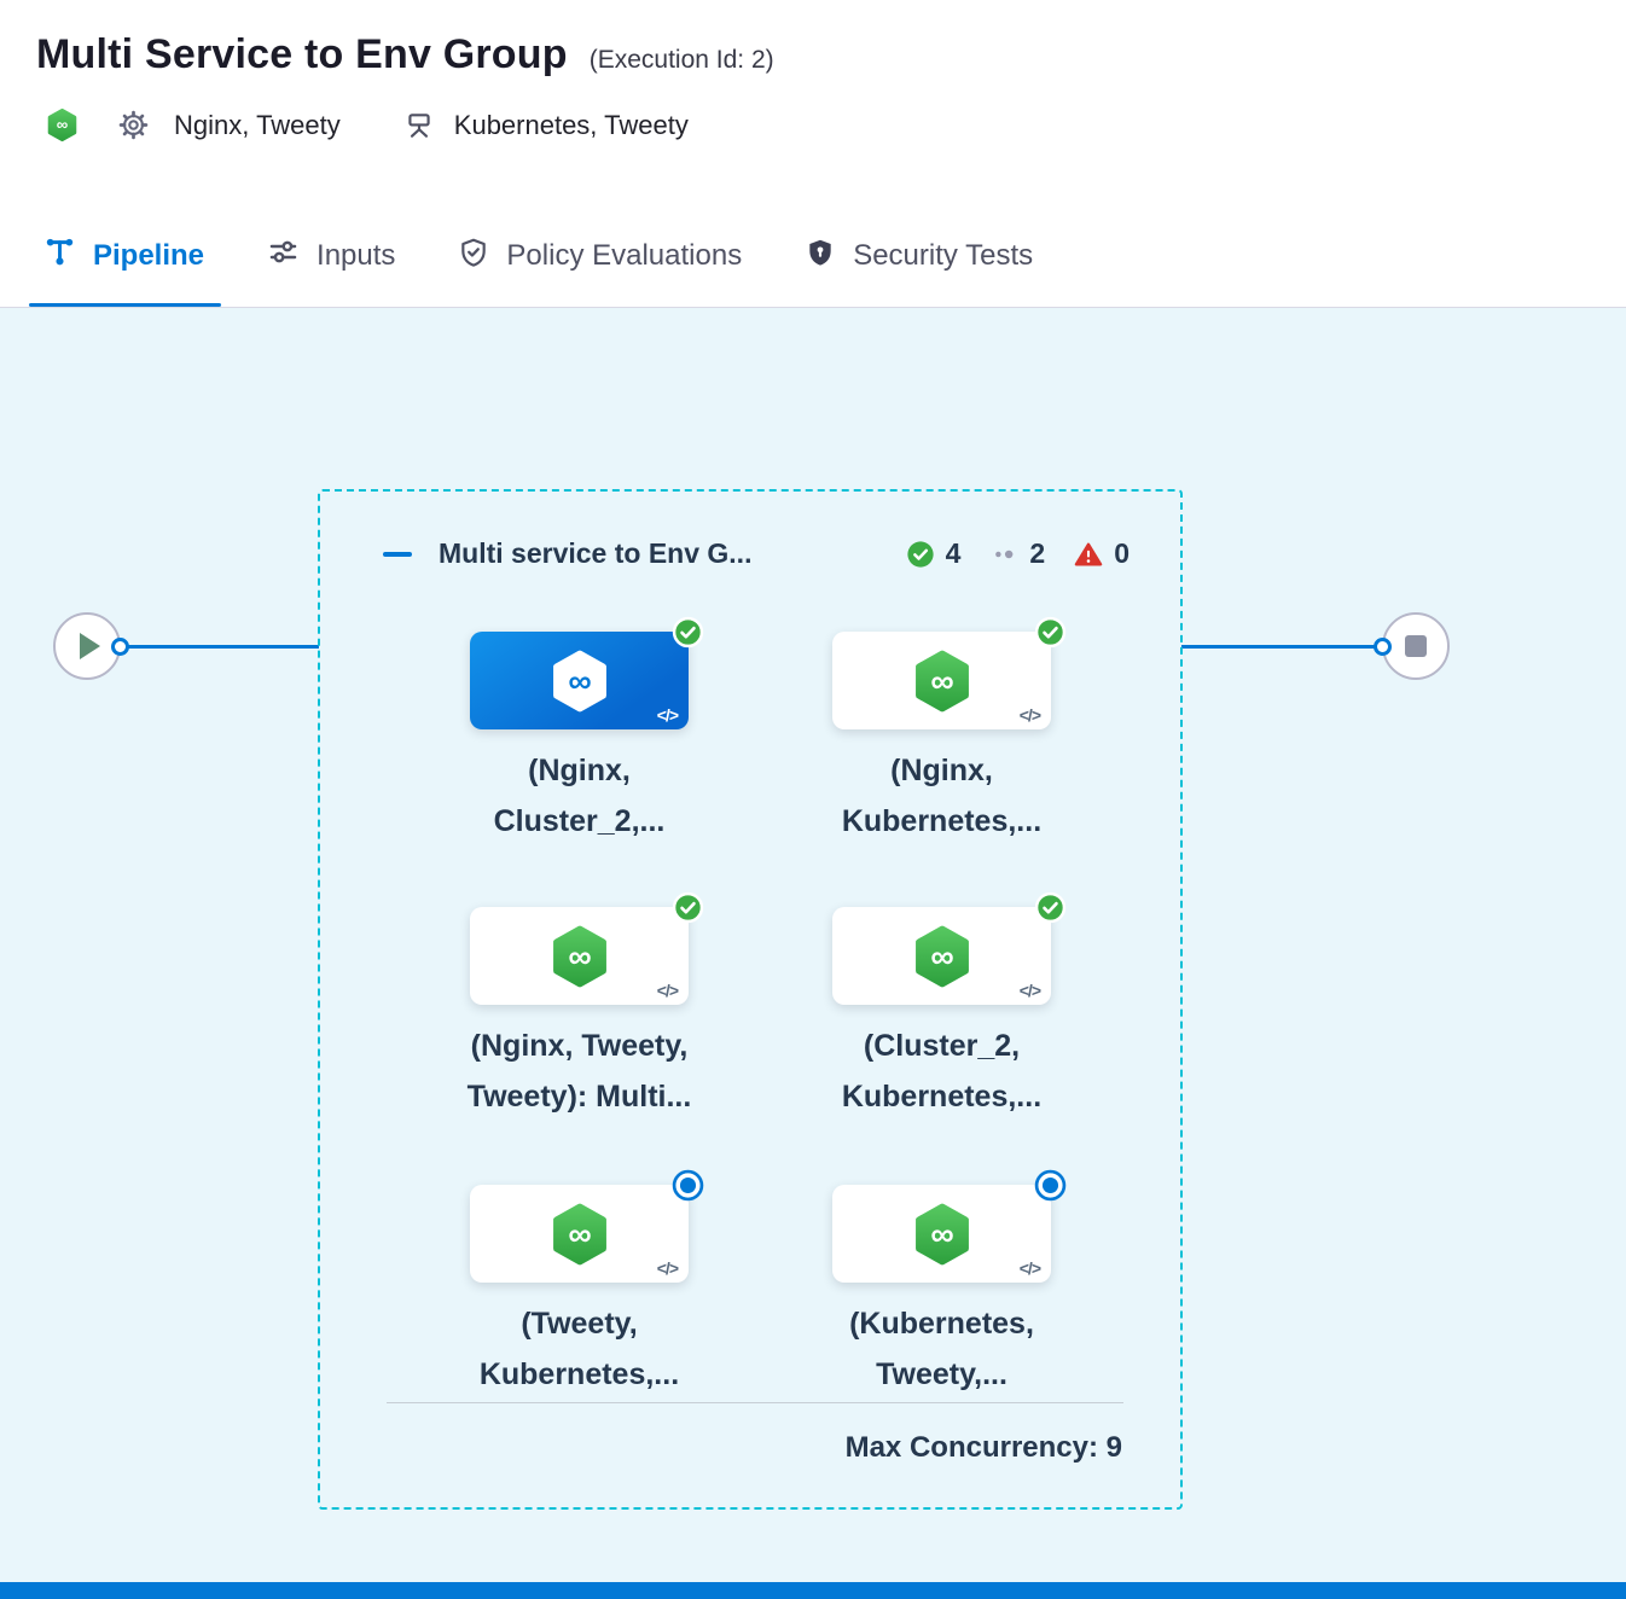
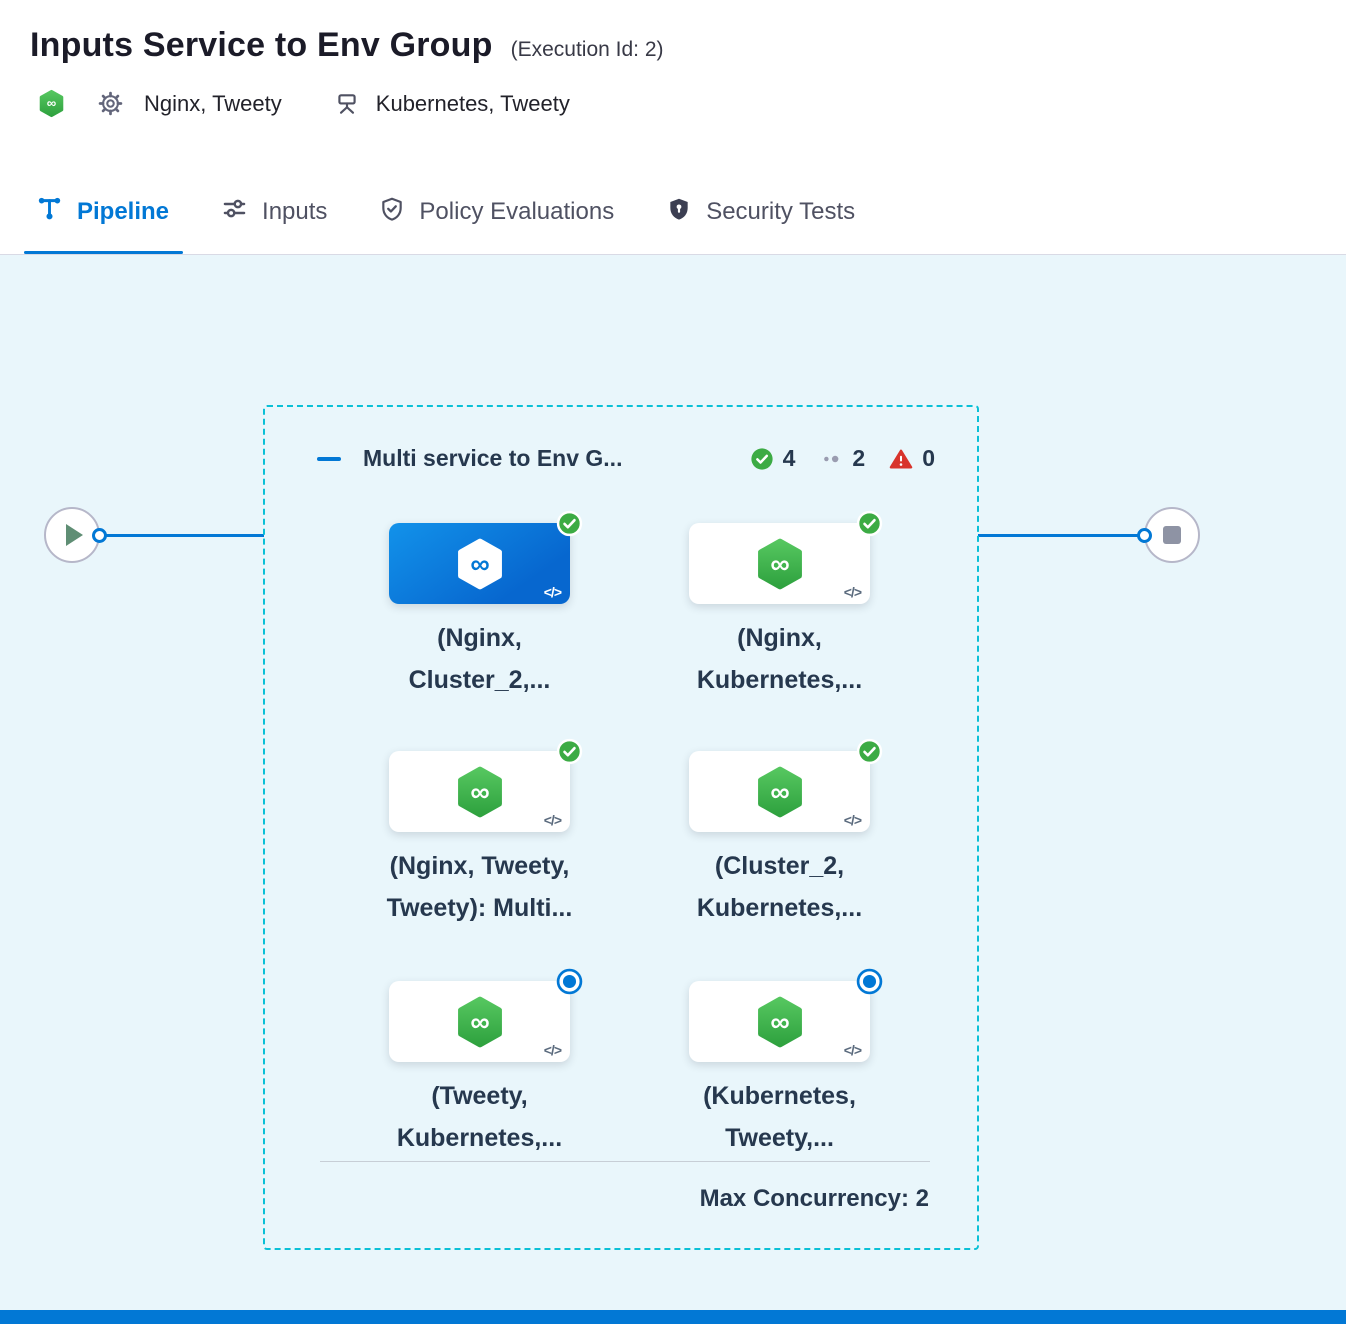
- Multi Service to Env Group
+ Inputs Service to Env Group
  (Execution Id: 2)
  ∞
  Nginx, Tweety
  Kubernetes, Tweety
  Pipeline
  Inputs
  Policy Evaluations
  Security Tests
  Multi service to Env G...
  4
  2
  0
  ∞
  </>
  (Nginx,
  Cluster_2,...
  ∞
  </>
  (Nginx,
  Kubernetes,...
  ∞
  </>
  (Nginx, Tweety,
  Tweety): Multi...
  ∞
  </>
  (Cluster_2,
  Kubernetes,...
  ∞
  </>
  (Tweety,
  Kubernetes,...
  ∞
  </>
  (Kubernetes,
  Tweety,...
- Max Concurrency: 9
+ Max Concurrency: 2
